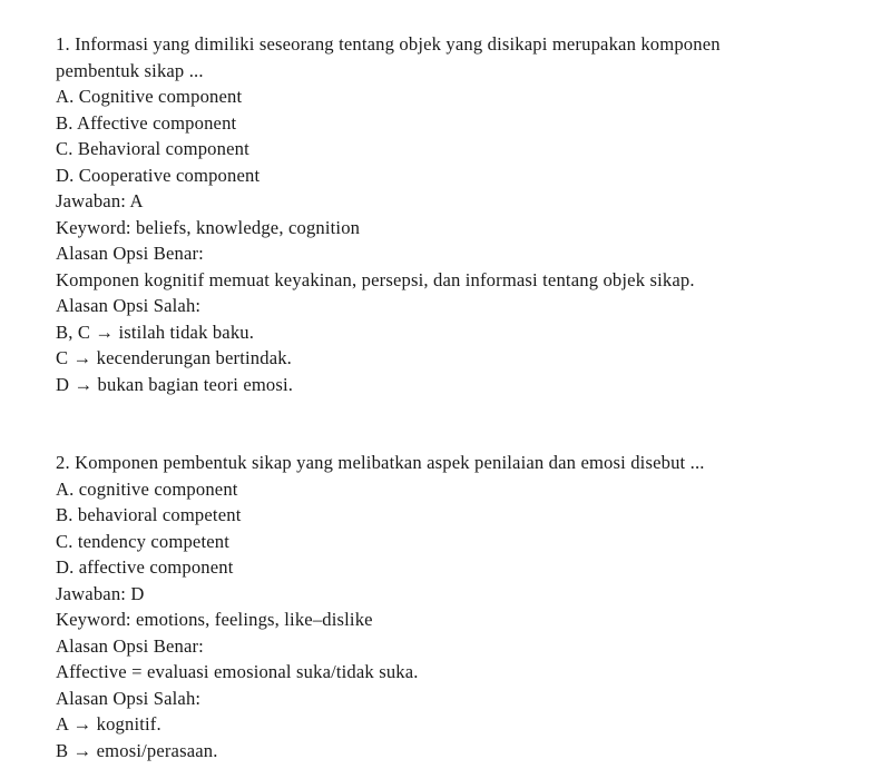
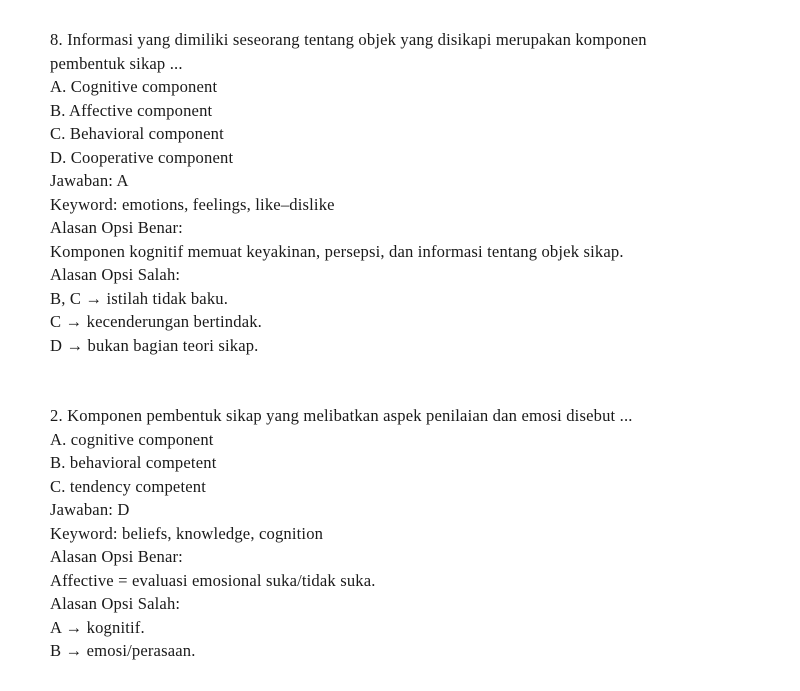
- 1. Informasi yang dimiliki seseorang tentang objek yang disikapi merupakan komponen pembentuk sikap ...
+ 8. Informasi yang dimiliki seseorang tentang objek yang disikapi merupakan komponen pembentuk sikap ...
  A. Cognitive component
  B. Affective component
  C. Behavioral component
  D. Cooperative component
  Jawaban: A
- Keyword: beliefs, knowledge, cognition
+ Keyword: emotions, feelings, like–dislike
  Alasan Opsi Benar:
  Komponen kognitif memuat keyakinan, persepsi, dan informasi tentang objek sikap.
  Alasan Opsi Salah:
  B, C → istilah tidak baku.
  C → kecenderungan bertindak.
- D → bukan bagian teori emosi.
+ D → bukan bagian teori sikap.
  2. Komponen pembentuk sikap yang melibatkan aspek penilaian dan emosi disebut ...
  A. cognitive component
  B. behavioral competent
  C. tendency competent
- D. affective component
  Jawaban: D
- Keyword: emotions, feelings, like–dislike
+ Keyword: beliefs, knowledge, cognition
  Alasan Opsi Benar:
  Affective = evaluasi emosional suka/tidak suka.
  Alasan Opsi Salah:
  A → kognitif.
  B → emosi/perasaan.
